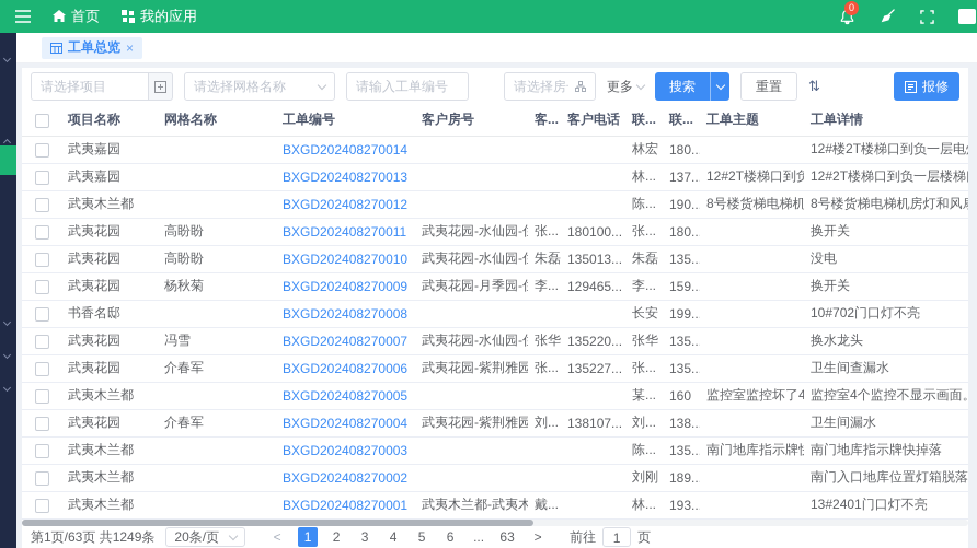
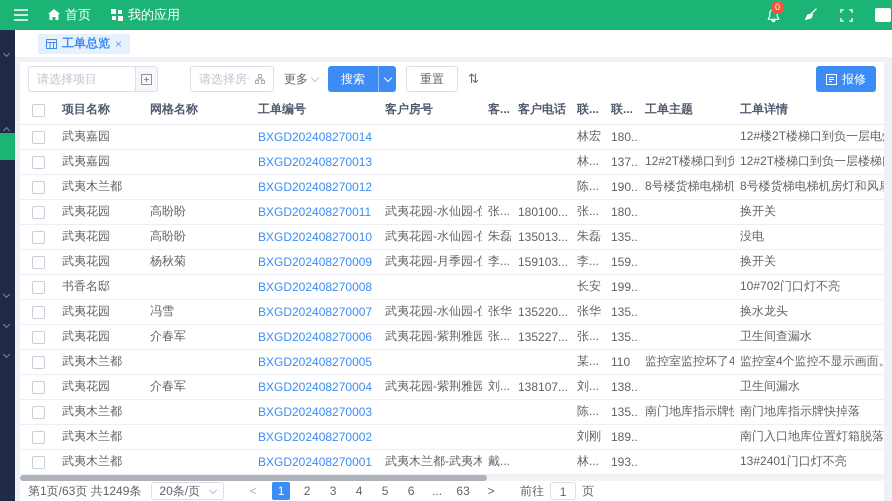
  首页
  我的应用
  0
  工单总览
  ×
  请选择项目
- 请选择网格名称
- 请输入工单编号
  请选择房
  更多
  搜索
  重置
  ⇅
  报修
  	项目名称	网格名称	工单编号	客户房号	客...	客户电话	联...	联...	工单主题	工单详情
  	武夷嘉园		BXGD202408270014				林宏	180..		12#楼2T楼梯口到负一层电
  	武夷嘉园		BXGD202408270013				林...	137..	12#2T楼梯口到负	12#2T楼梯口到负一层楼梯
  	武夷木兰都		BXGD202408270012				陈...	190..	8号楼货梯电梯机	8号楼货梯电梯机房灯和风
  	武夷花园	高盼盼	BXGD202408270011	武夷花园-水仙园-	张...	180100...	张...	180..		换开关
  	武夷花园	高盼盼	BXGD202408270010	武夷花园-水仙园-	朱磊	135013...	朱磊	135..		没电
- 	武夷花园	杨秋菊	BXGD202408270009	武夷花园-月季园-	李...	129465...	李...	159..		换开关
+ 	武夷花园	杨秋菊	BXGD202408270009	武夷花园-月季园-	李...	159103...	李...	159..		换开关
  	书香名邸		BXGD202408270008				长安	199..		10#702门口灯不亮
  	武夷花园	冯雪	BXGD202408270007	武夷花园-水仙园-	张华	135220...	张华	135..		换水龙头
  	武夷花园	介春军	BXGD202408270006	武夷花园-紫荆雅园	张...	135227...	张...	135..		卫生间查漏水
- 	武夷木兰都		BXGD202408270005				某...	160	监控室监控坏了4	监控室4个监控不显示画面
+ 	武夷木兰都		BXGD202408270005				某...	110	监控室监控坏了4	监控室4个监控不显示画面
  	武夷花园	介春军	BXGD202408270004	武夷花园-紫荆雅园	刘...	138107...	刘...	138..		卫生间漏水
  	武夷木兰都		BXGD202408270003				陈...	135..	南门地库指示牌	南门地库指示牌快掉落
  	武夷木兰都		BXGD202408270002				刘刚	189..		南门入口地库位置灯箱脱落
  	武夷木兰都		BXGD202408270001	武夷木兰都-武夷木	戴...		林...	193..		13#2401门口灯不亮
  第1页/63页 共1249条
  20条/页
  <
  1
  2
  3
  4
  5
  6
  ...
  63
  >
  前往
  1
  页
